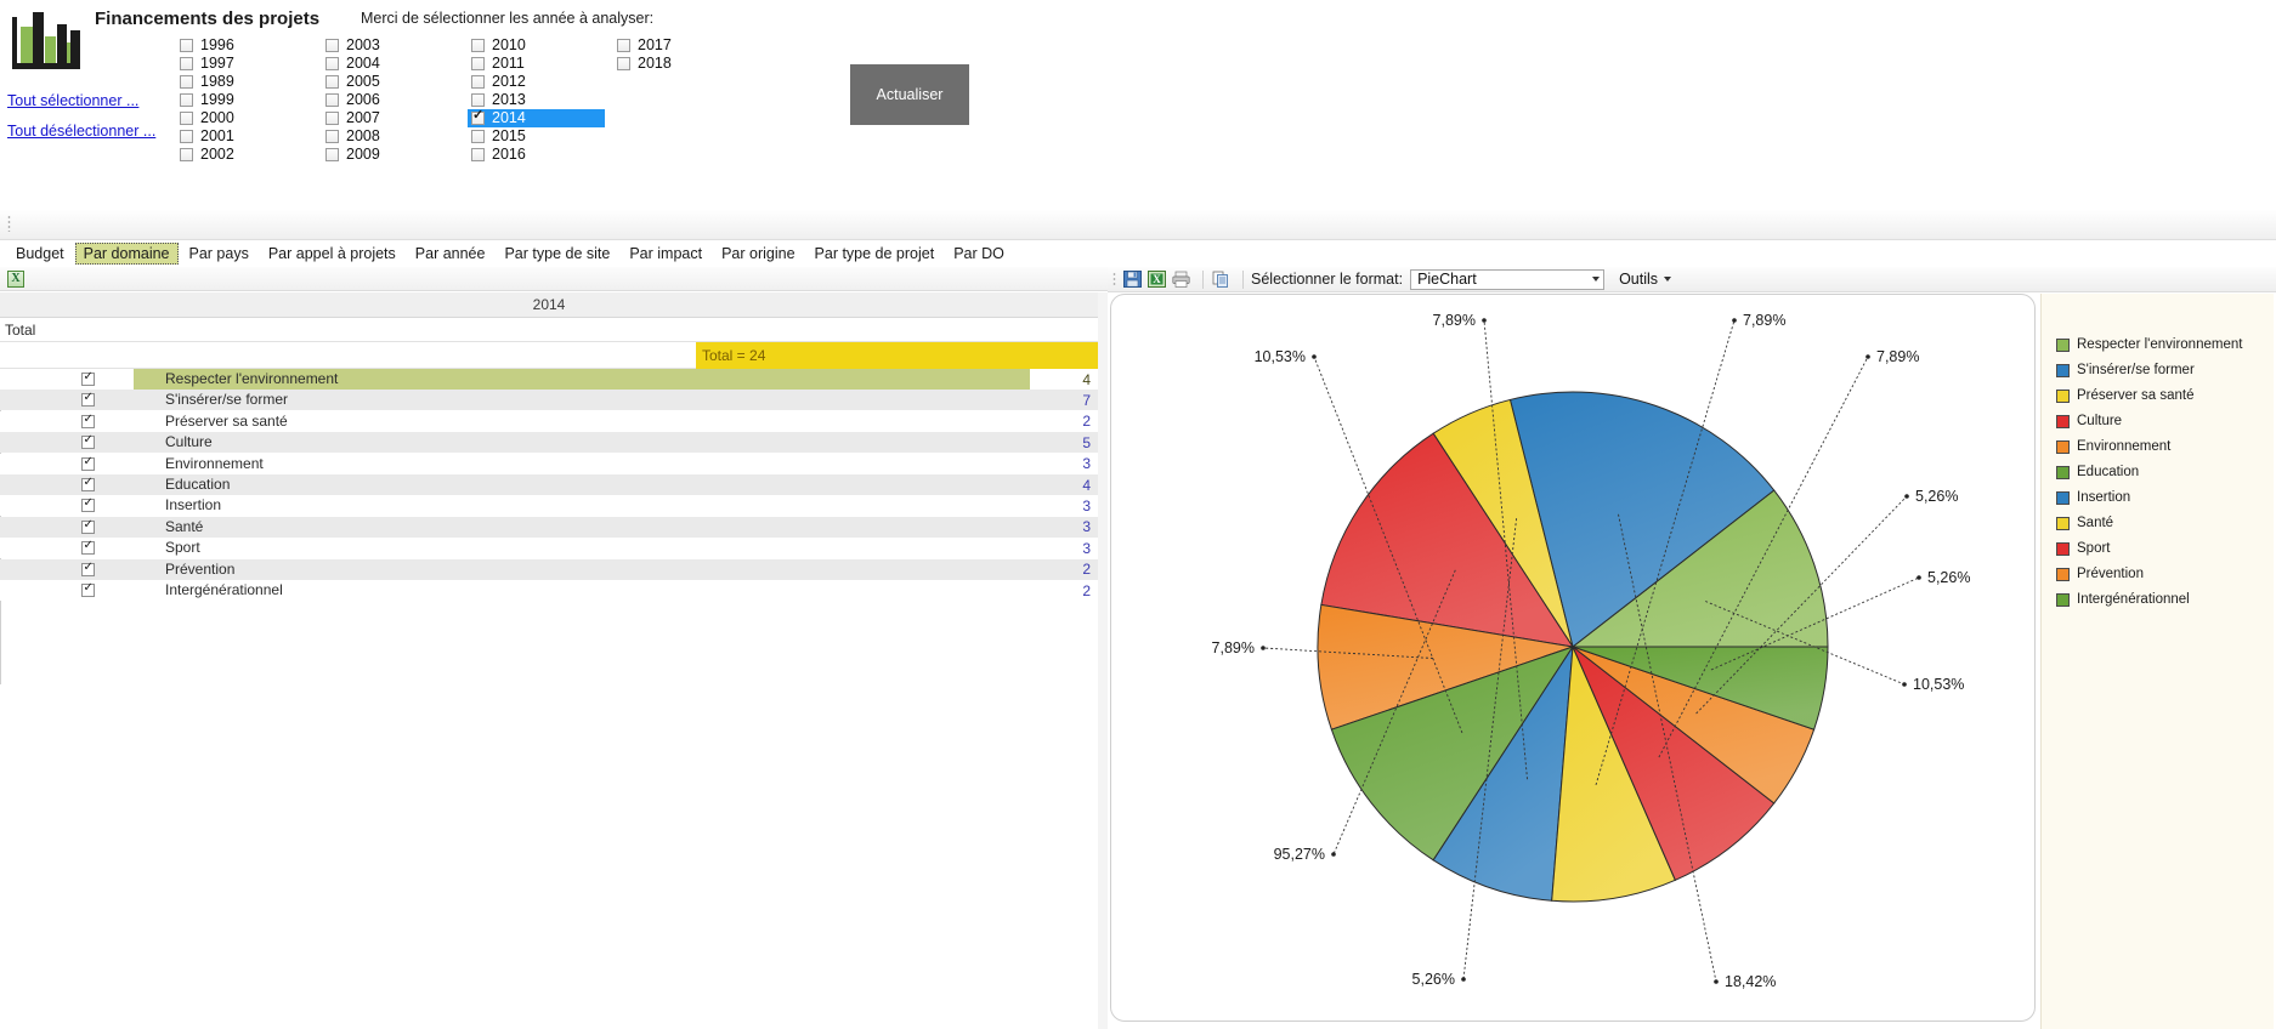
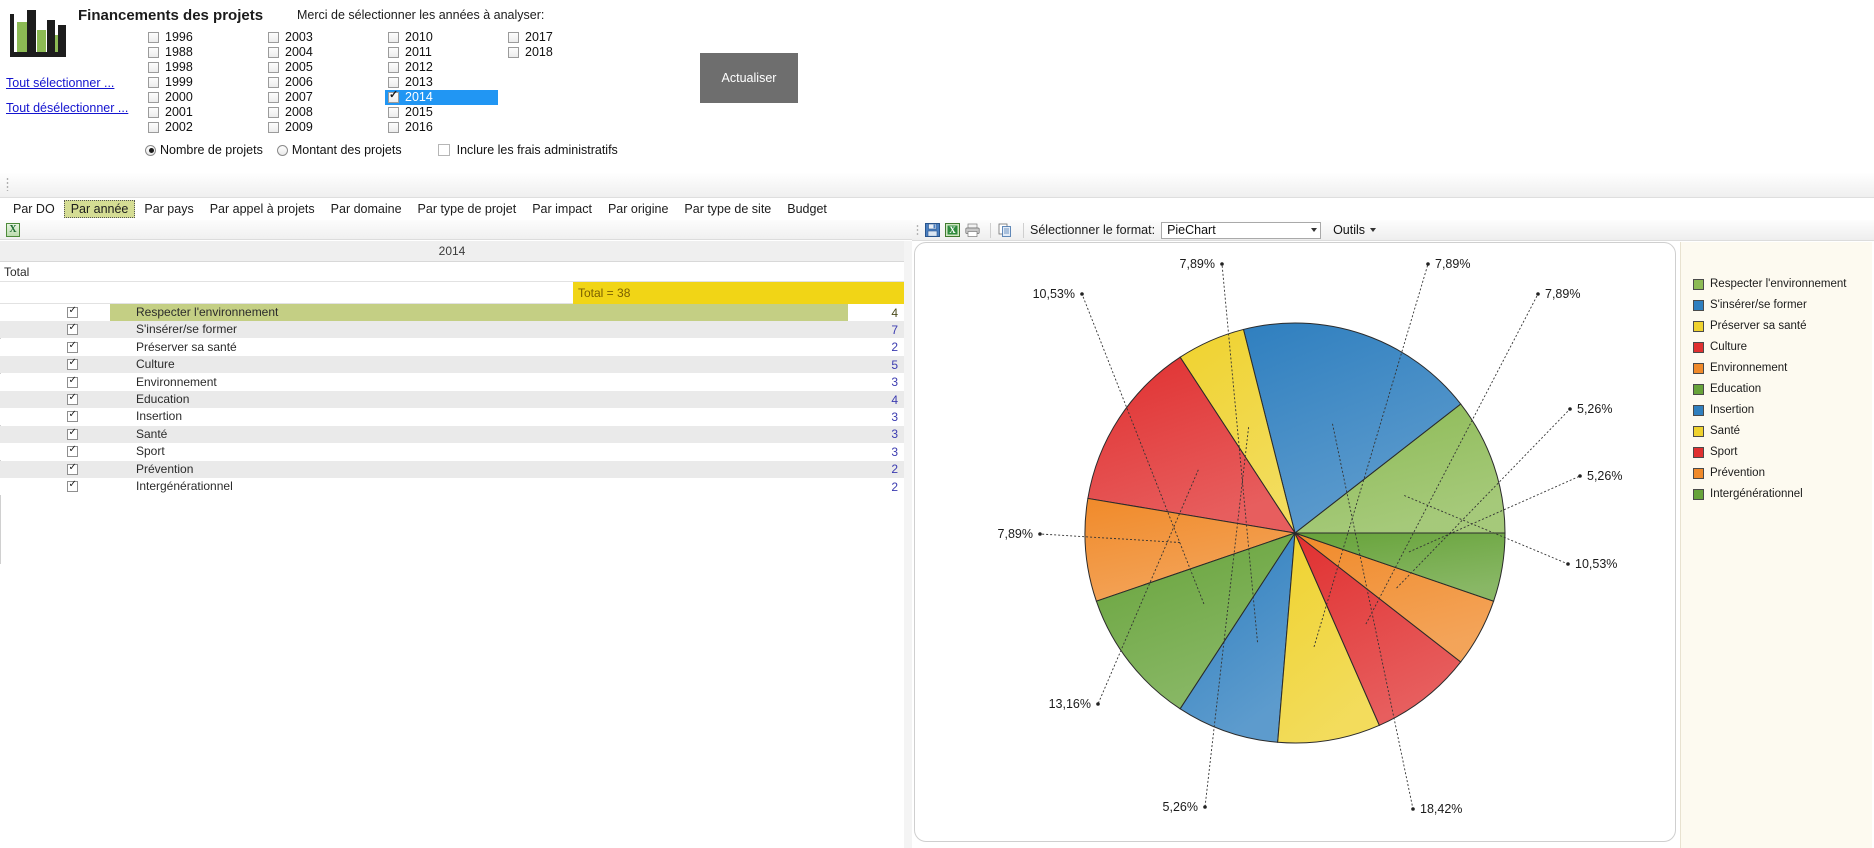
  Financements des projets
- Merci de sélectionner les année à analyser:
+ Merci de sélectionner les années à analyser:
  Tout sélectionner ...
  Tout désélectionner ...
  1996
- 1997
+ 1988
- 1989
+ 1998
  1999
  2000
  2001
  2002
  2003
  2004
  2005
  2006
  2007
  2008
  2009
  2010
  2011
  2012
  2013
  2014
  2015
  2016
  2017
  2018
+ Nombre de projets
+ Montant des projets
+ Inclure les frais administratifs
  Actualiser
- Budget
+ Par DO
- Par domaine
+ Par année
  Par pays
  Par appel à projets
- Par année
+ Par domaine
- Par type de site
+ Par type de projet
  Par impact
  Par origine
- Par type de projet
+ Par type de site
- Par DO
+ Budget
  X
  2014
  Total
- Total = 24
+ Total = 38
  Respecter l'environnement
  4
  S'insérer/se former
  7
  Préserver sa santé
  2
  Culture
  5
  Environnement
  3
  Education
  4
  Insertion
  3
  Santé
  3
  Sport
  3
  Prévention
  2
  Intergénérationnel
  2
  X
  Sélectionner le format:
  PieChart
  Outils
  10,53%
  18,42%
  5,26%
- 95,27%
+ 13,16%
  7,89%
  10,53%
  7,89%
  7,89%
  7,89%
  5,26%
  5,26%
  Respecter l'environnement
  S'insérer/se former
  Préserver sa santé
  Culture
  Environnement
  Education
  Insertion
  Santé
  Sport
  Prévention
  Intergénérationnel
